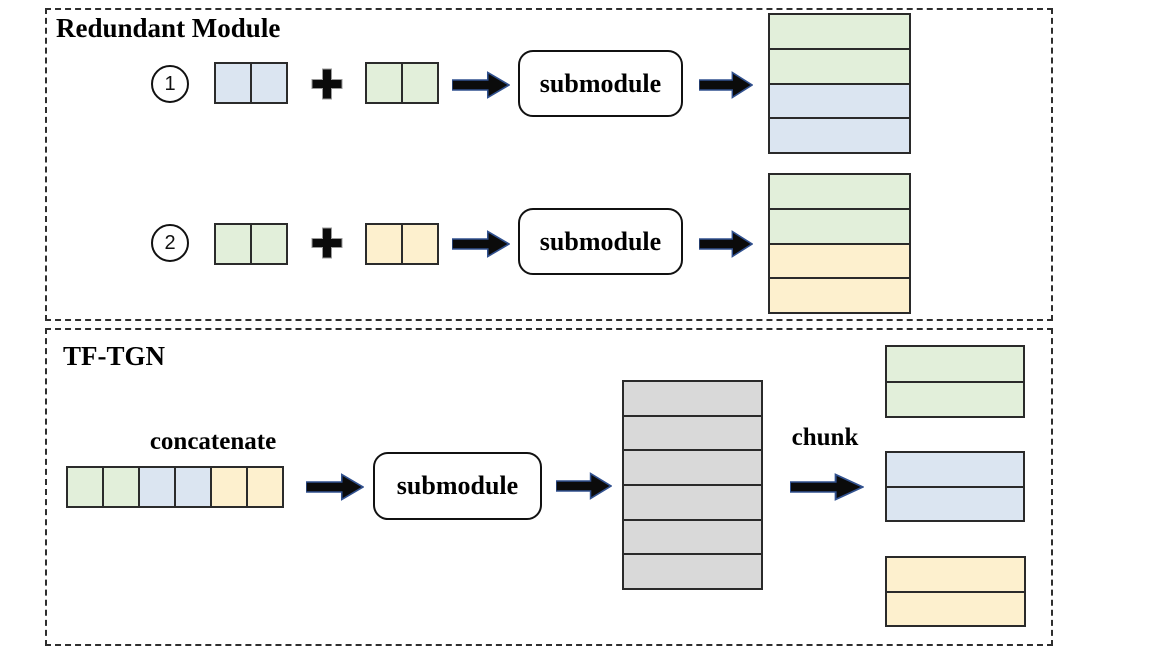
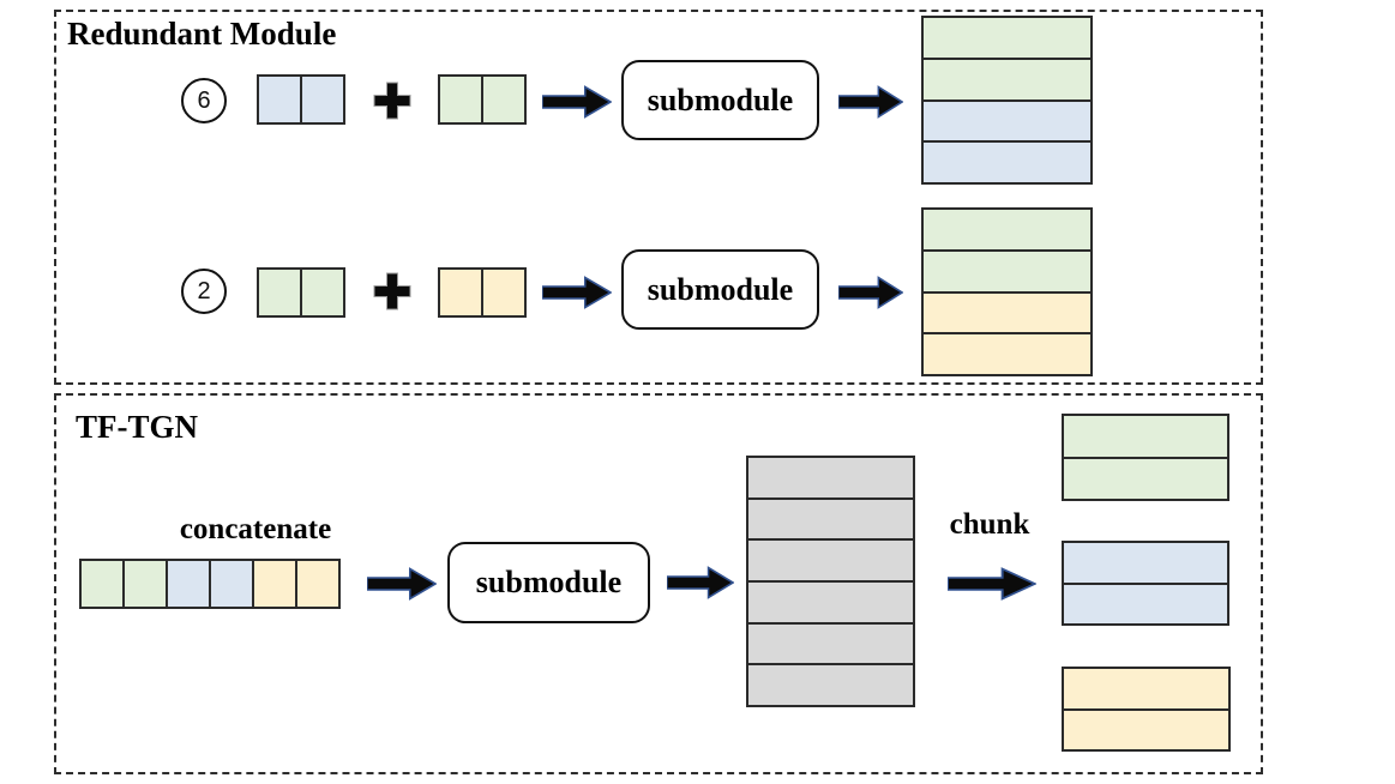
  Redundant Module
- 1
+ 6
  submodule
  2
  submodule
  TF-TGN
  concatenate
  submodule
  chunk
